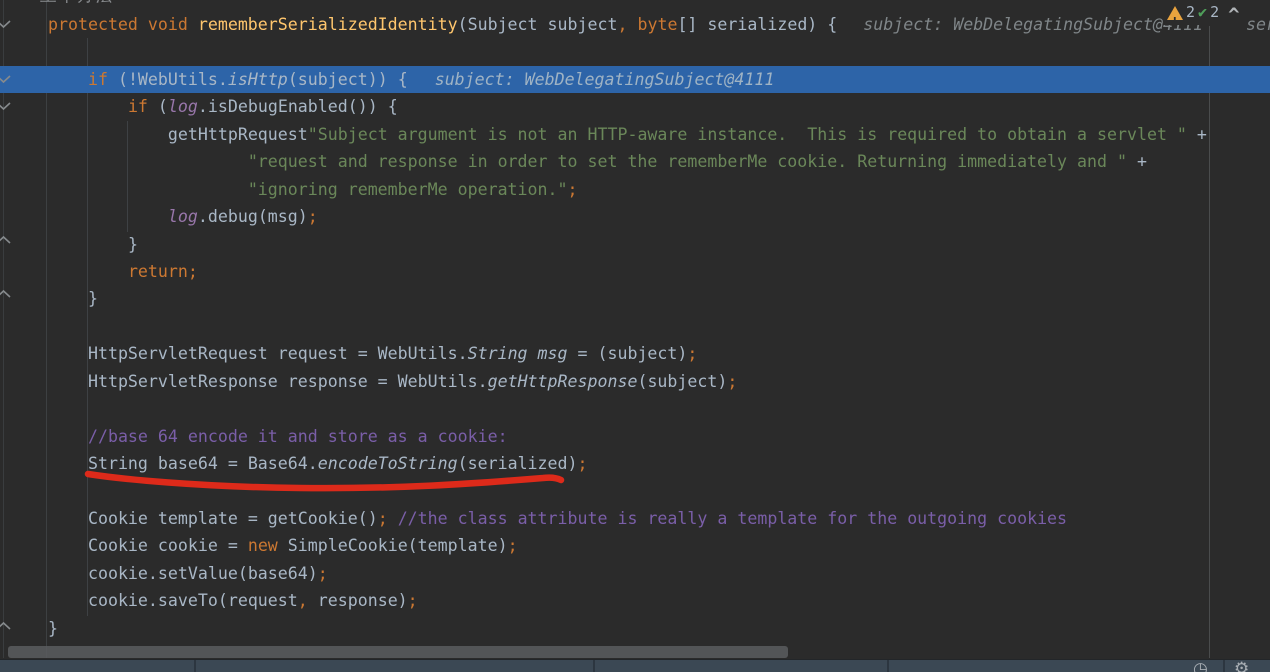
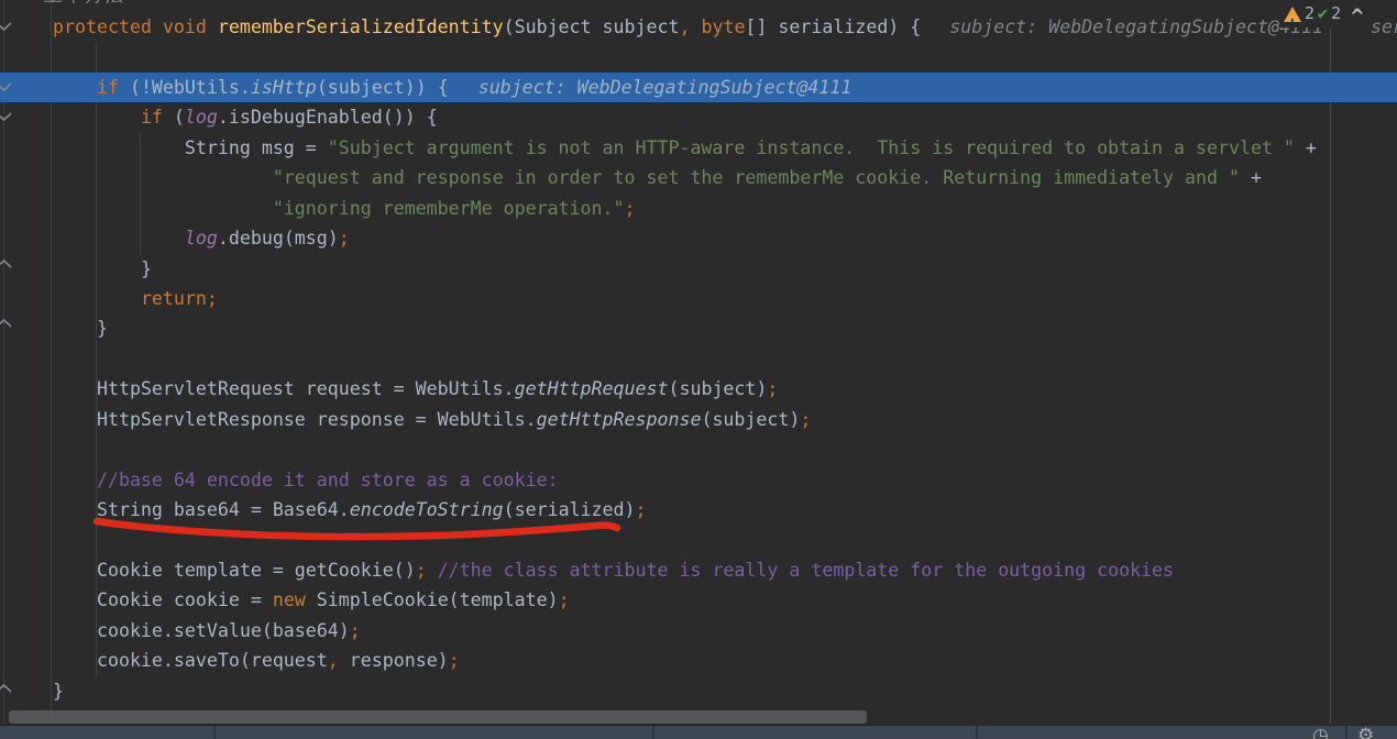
  protected void rememberSerializedIdentity(Subject subject, byte[] serialized) { subject: WebDelegatingSubject@
  if (!WebUtils.isHttp(subject)) { subject: WebDelegatingSubject@4111
  if (log.isDebugEnabled()) {
- getHttpRequest"Subject argument is not an HTTP-aware instance. This is required to obtain a servlet " +
+ String msg = "Subject argument is not an HTTP-aware instance. This is required to obtain a servlet " +
  "request and response in order to set the rememberMe cookie. Returning immediately and " +
  "ignoring rememberMe operation.";
  log.debug(msg);
  }
  return;
  }
- HttpServletRequest request = WebUtils.String msg = (subject);
+ HttpServletRequest request = WebUtils.getHttpRequest(subject);
  HttpServletResponse response = WebUtils.getHttpResponse(subject);
  //base 64 encode it and store as a cookie:
  String base64 = Base64.encodeToString(serialized);
  Cookie template = getCookie(); //the class attribute is really a template for the outgoing cookies
  Cookie cookie = new SimpleCookie(template);
  cookie.setValue(base64);
  cookie.saveTo(request, response);
  }
  2
  ✔✔
  2
  ^
  ◷
  ⚙
